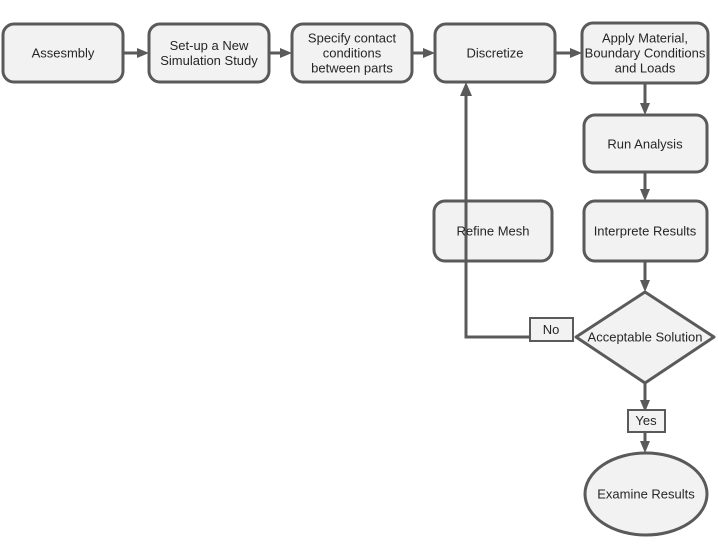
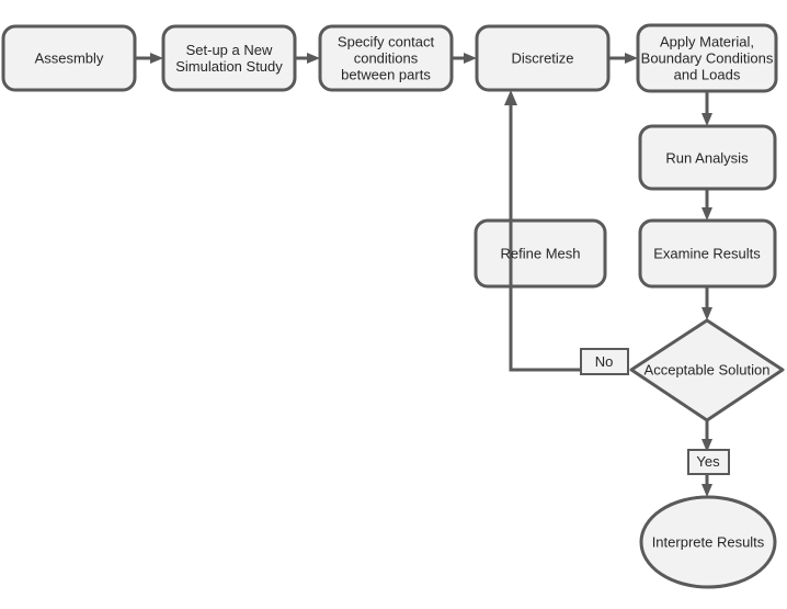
  Assesmbly
  Set-up a New
  Simulation Study
  Specify contact
  conditions
  between parts
  Discretize
  Apply Material,
  Boundary Conditions
  and Loads
  Run Analysis
- Interprete Results
+ Examine Results
  Refine Mesh
  Acceptable Solution
- Examine Results
+ Interprete Results
  No
  Yes
